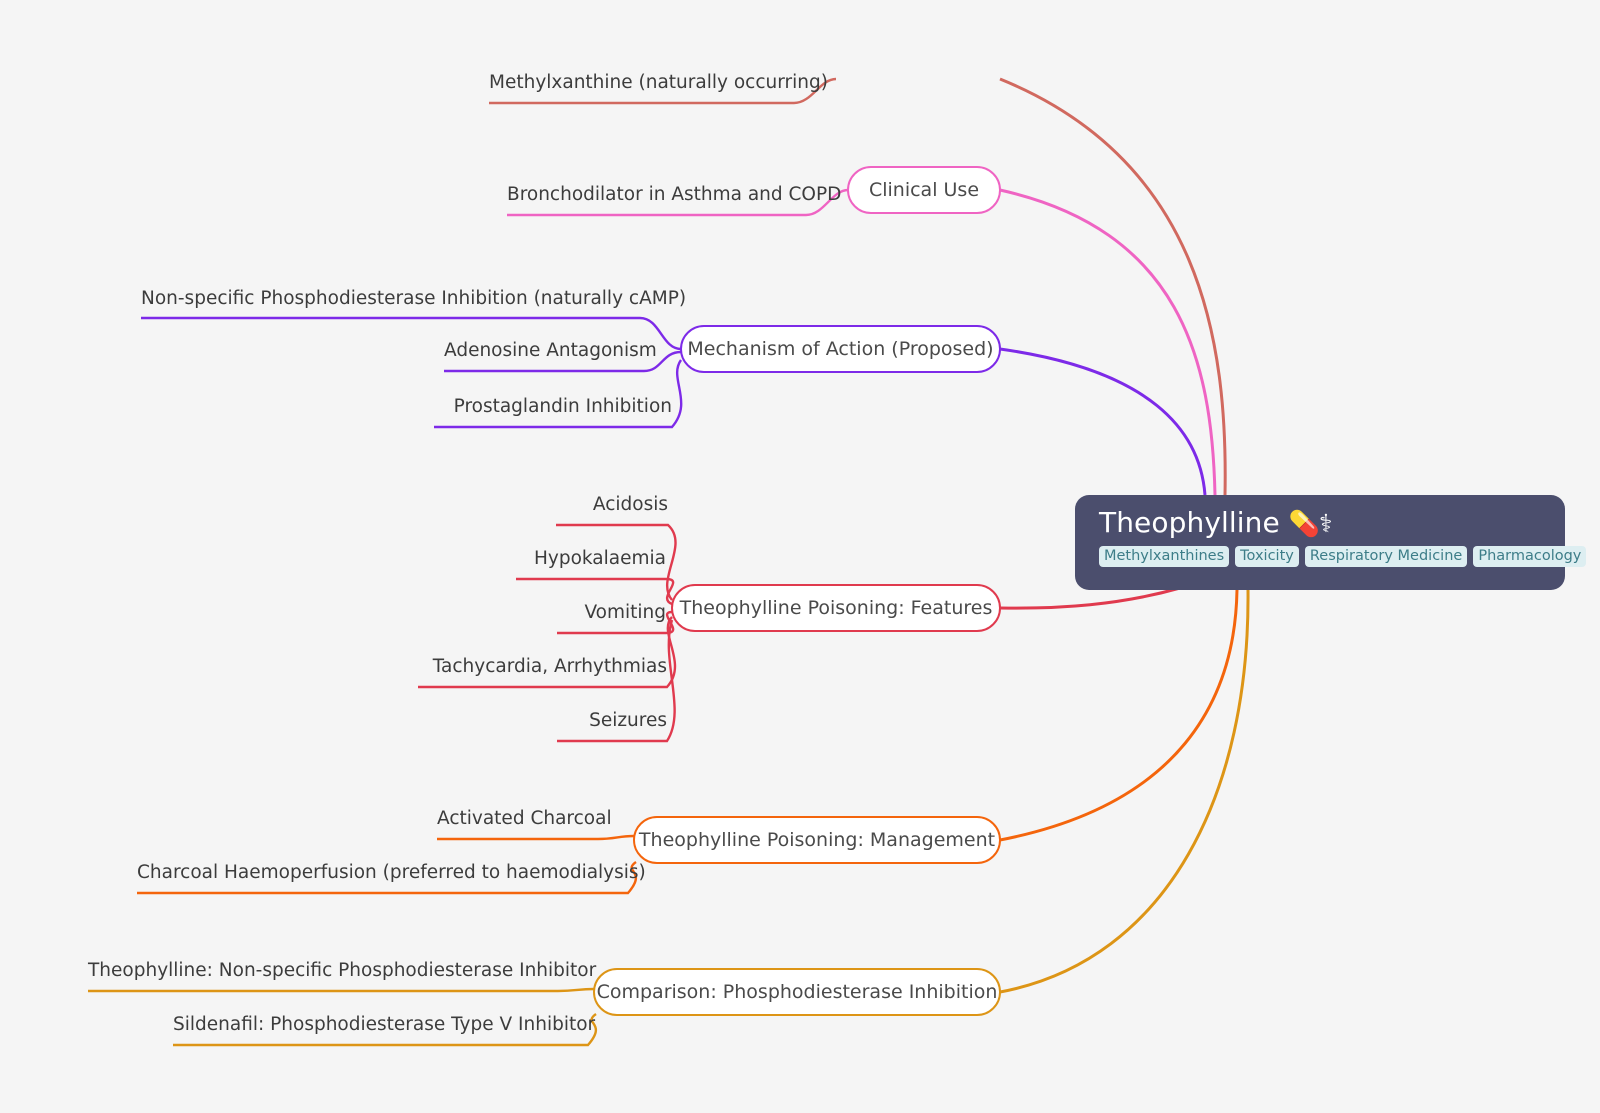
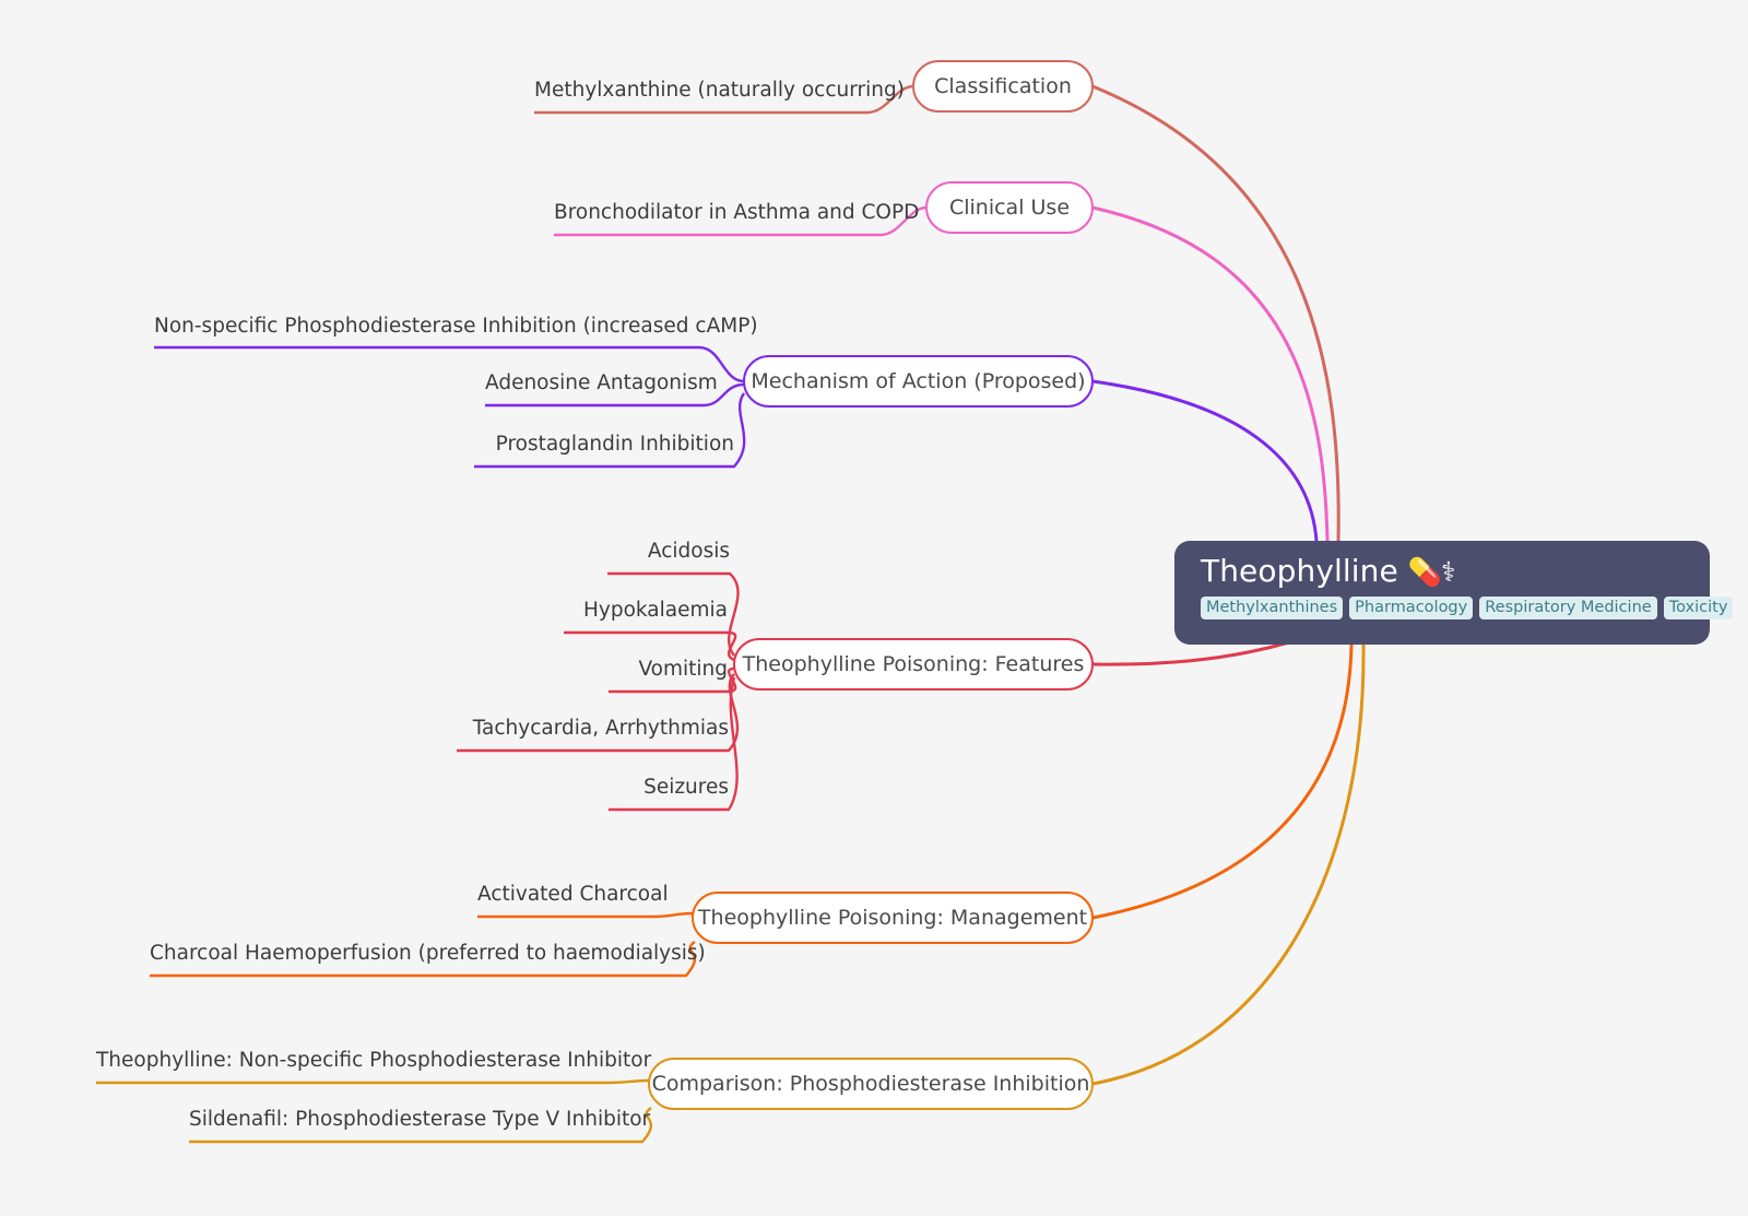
  Theophylline 💊⚕
  Methylxanthines
- Toxicity
+ Pharmacology
  Respiratory Medicine
- Pharmacology
+ Toxicity
+ Classification
  Clinical Use
  Mechanism of Action (Proposed)
  Theophylline Poisoning: Features
  Theophylline Poisoning: Management
  Comparison: Phosphodiesterase Inhibition
  Methylxanthine (naturally occurring)
  Bronchodilator in Asthma and COPD
- Non-specific Phosphodiesterase Inhibition (naturally cAMP)
+ Non-specific Phosphodiesterase Inhibition (increased cAMP)
  Adenosine Antagonism
  Prostaglandin Inhibition
  Acidosis
  Hypokalaemia
  Vomiting
  Tachycardia, Arrhythmias
  Seizures
  Activated Charcoal
  Charcoal Haemoperfusion (preferred to haemodialysis)
  Theophylline: Non-specific Phosphodiesterase Inhibitor
  Sildenafil: Phosphodiesterase Type V Inhibitor
